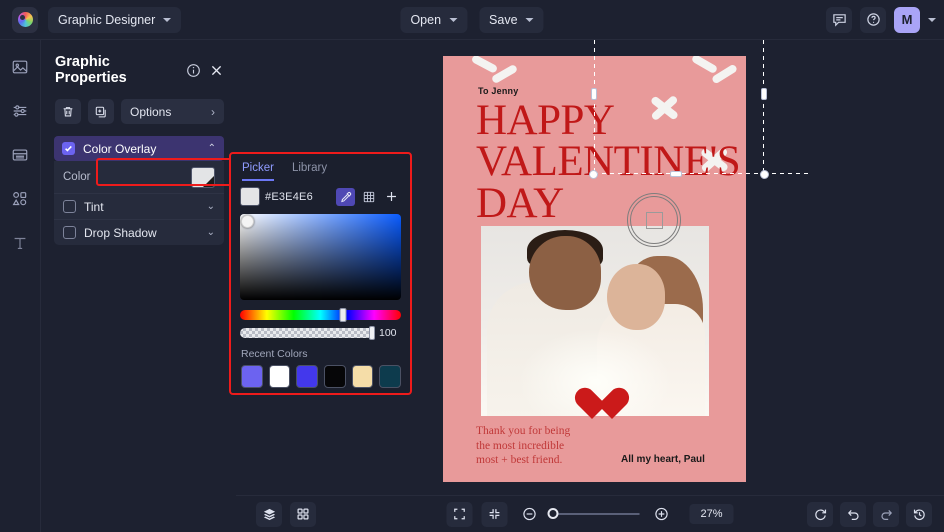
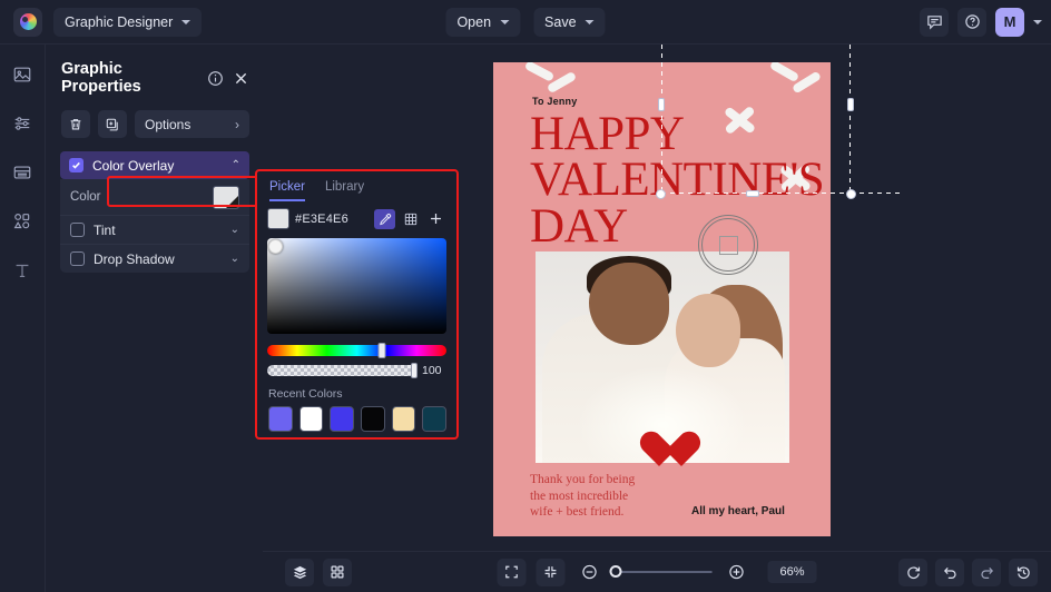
  Graphic Designer
  Open
  Save
  M
  Graphic Properties
  Options
  ›
  Color Overlay
  ⌃
  Color
  Tint
  ⌄
  Drop Shadow
  ⌄
  Picker
  Library
  #E3E4E6
  100
  Recent Colors
  To Jenny
  HAPPY VALENTINE'S DAY
- Thank you for being the most incredible most + best friend.
+ Thank you for being the most incredible wife + best friend.
  All my heart, Paul
- 27%
+ 66%
